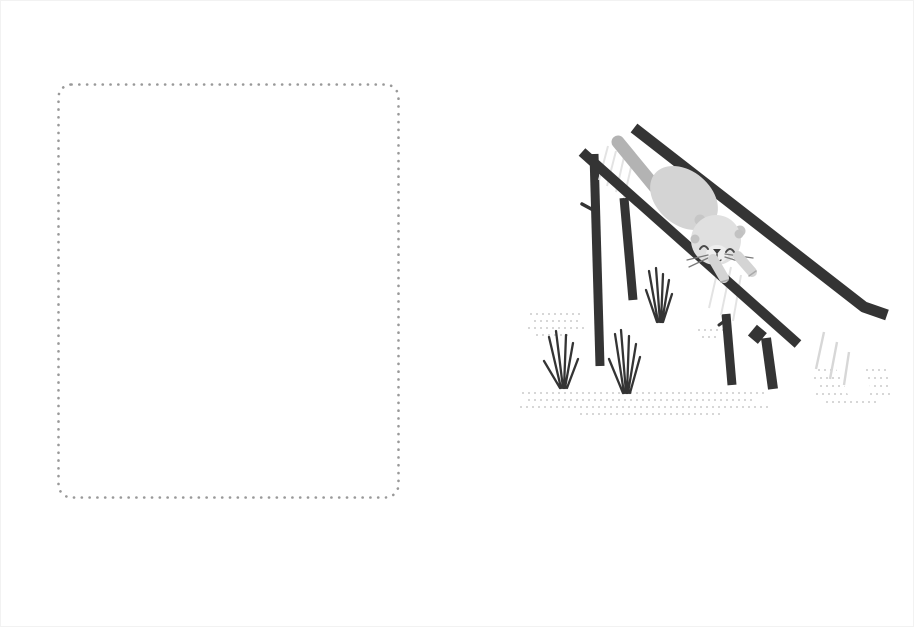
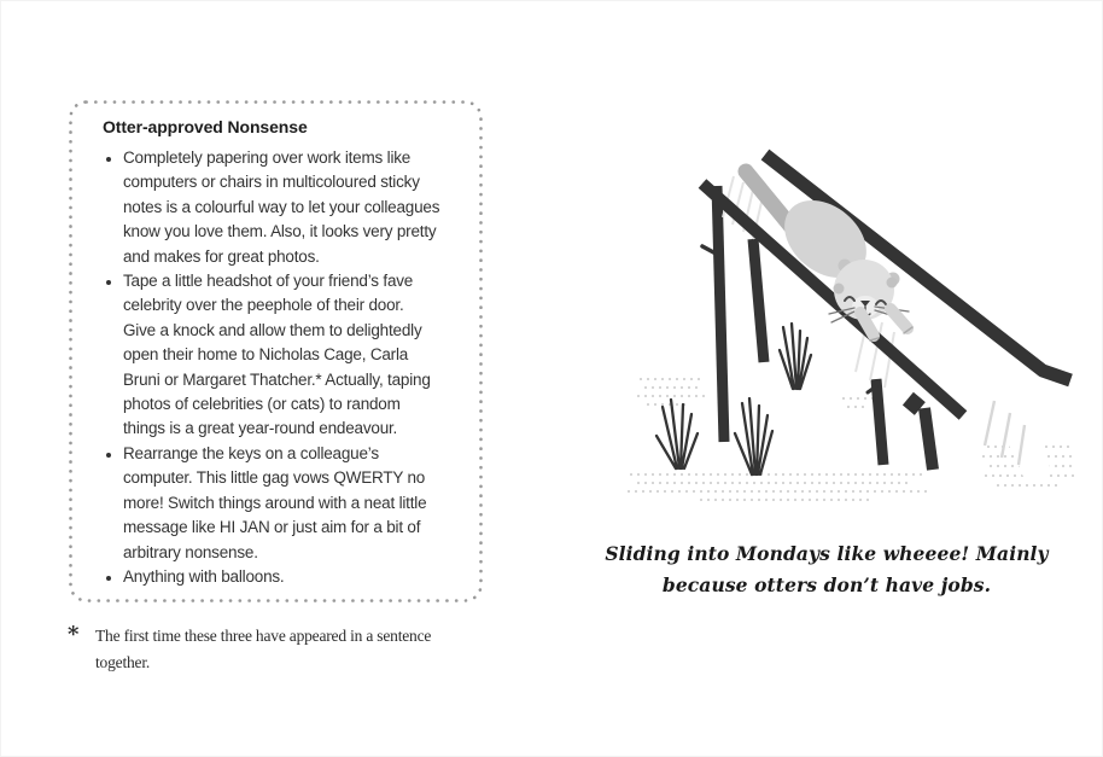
+ Otter-approved Nonsense
+ Completely papering over work items like
+ computers or chairs in multicoloured sticky
+ notes is a colourful way to let your colleagues
+ know you love them. Also, it looks very pretty
+ and makes for great photos.
+ Tape a little headshot of your friend’s fave
+ celebrity over the peephole of their door.
+ Give a knock and allow them to delightedly
+ open their home to Nicholas Cage, Carla
+ Bruni or Margaret Thatcher.* Actually, taping
+ photos of celebrities (or cats) to random
+ things is a great year-round endeavour.
+ Rearrange the keys on a colleague’s
+ computer. This little gag vows QWERTY no
+ more! Switch things around with a neat little
+ message like HI JAN or just aim for a bit of
+ arbitrary nonsense.
+ Anything with balloons.
+ *
+ The first time these three have appeared in a sentence
+ together.
+ Sliding into Mondays like wheeee! Mainly
+ because otters don’t have jobs.
